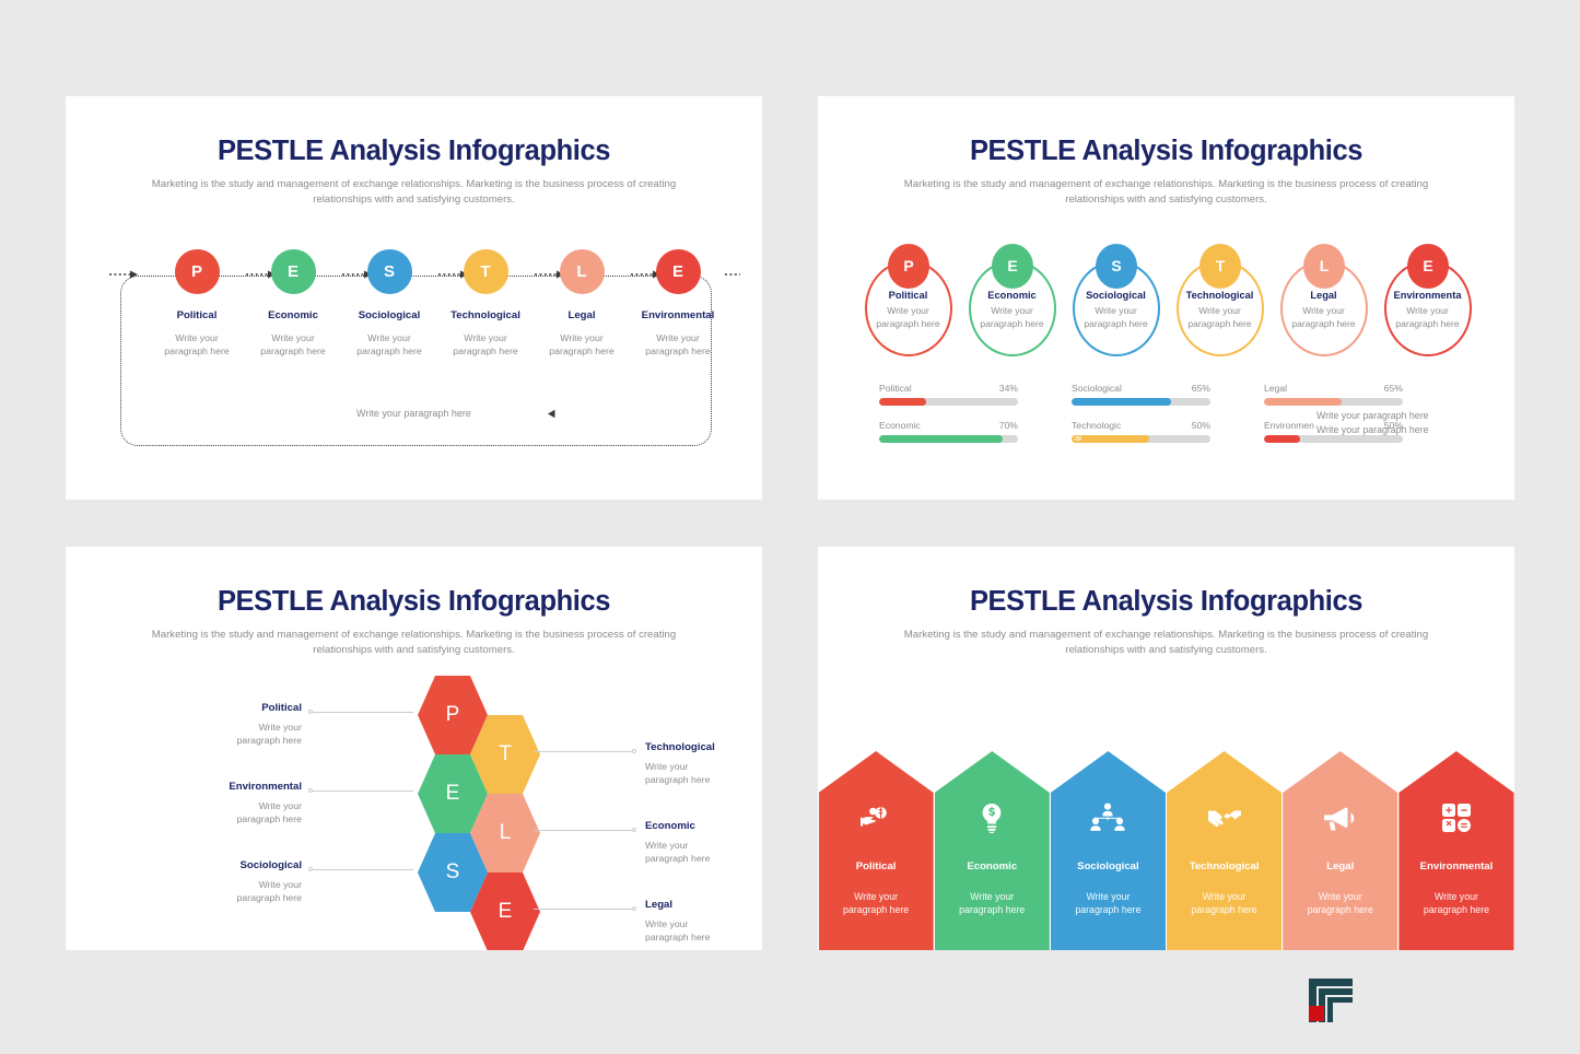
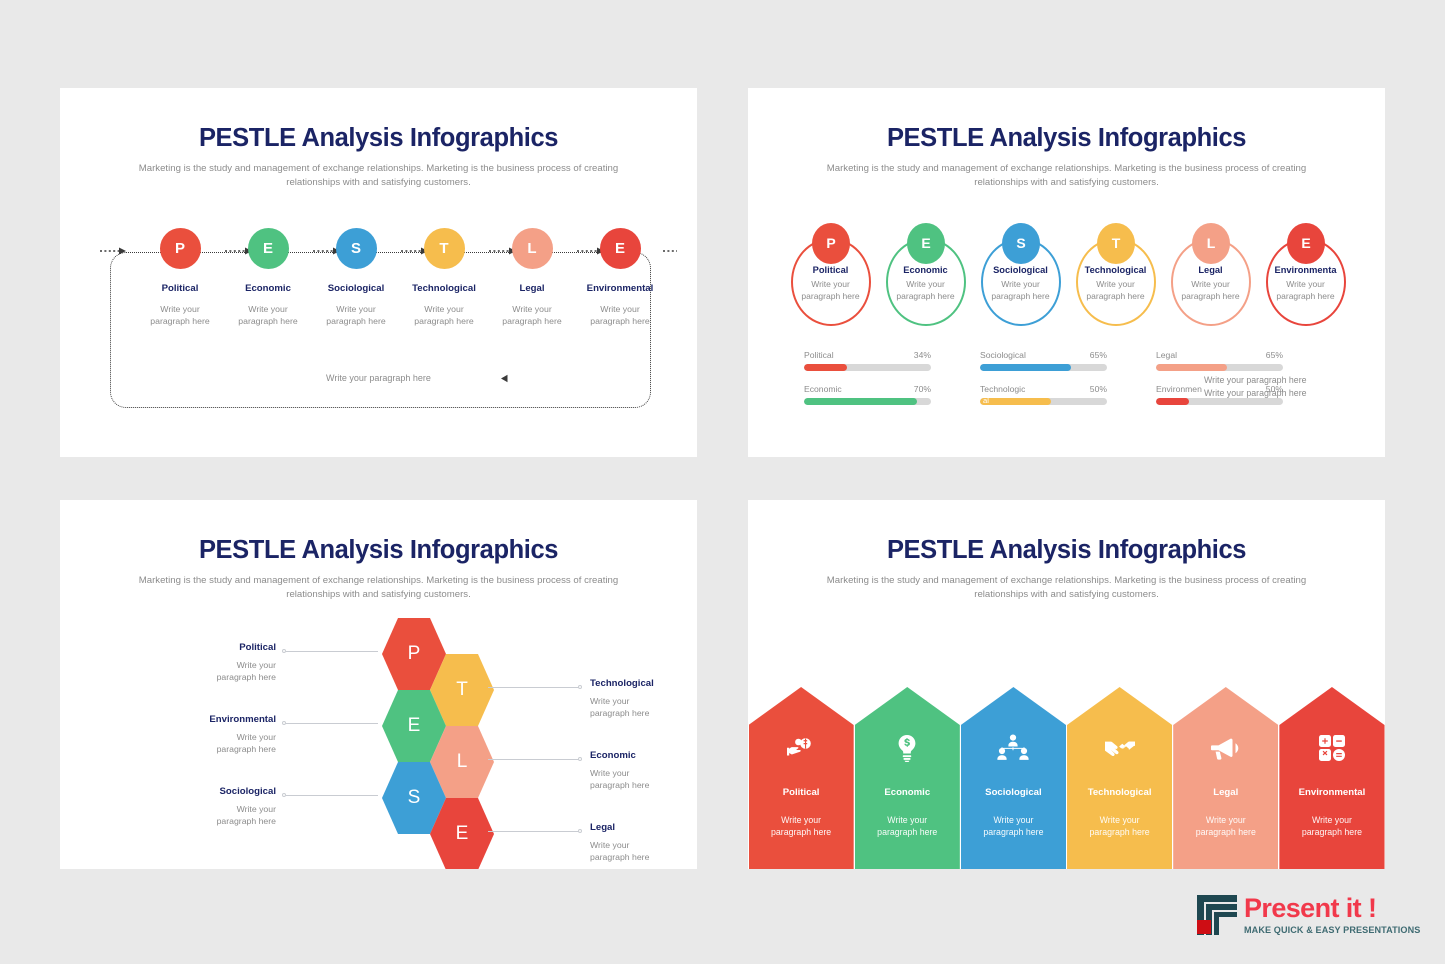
  PESTLE Analysis Infographics
  Marketing is the study and management of exchange relationships. Marketing is the business process of creating relationships with and satisfying customers.
  P
  Political
  Write your
  paragraph here
  E
  Economic
  Write your
  paragraph here
  S
  Sociological
  Write your
  paragraph here
  T
  Technological
  Write your
  paragraph here
  L
  Legal
  Write your
  paragraph here
  E
  Environmental
  Write your
  paragraph here
  Write your paragraph here
  PESTLE Analysis Infographics
  Marketing is the study and management of exchange relationships. Marketing is the business process of creating relationships with and satisfying customers.
  P
  Political
  Write your
  paragraph here
  E
  Economic
  Write your
  paragraph here
  S
  Sociological
  Write your
  paragraph here
  T
  Technological
  Write your
  paragraph here
  L
  Legal
  Write your
  paragraph here
  E
  Environmenta
  Write your
  paragraph here
  Political
  34%
  Economic
  70%
  Sociological
  65%
  Technologic
  50%
  al
  Legal
  65%
  Environmen
  50%
  Write your paragraph here
  Write your paragraph here
  PESTLE Analysis Infographics
  Marketing is the study and management of exchange relationships. Marketing is the business process of creating relationships with and satisfying customers.
  P
  T
  E
  L
  S
  E
  Political
  Write your
  paragraph here
  Environmental
  Write your
  paragraph here
  Sociological
  Write your
  paragraph here
  Technological
  Write your
  paragraph here
  Economic
  Write your
  paragraph here
  Legal
  Write your
  paragraph here
  PESTLE Analysis Infographics
  Marketing is the study and management of exchange relationships. Marketing is the business process of creating relationships with and satisfying customers.
  Political
  Write your
  paragraph here
  Economic
  Write your
  paragraph here
  Sociological
  Write your
  paragraph here
  Technological
  Write your
  paragraph here
  Legal
  Write your
  paragraph here
  Environmental
  Write your
  paragraph here
+ Present it !
+ MAKE QUICK & EASY PRESENTATIONS
